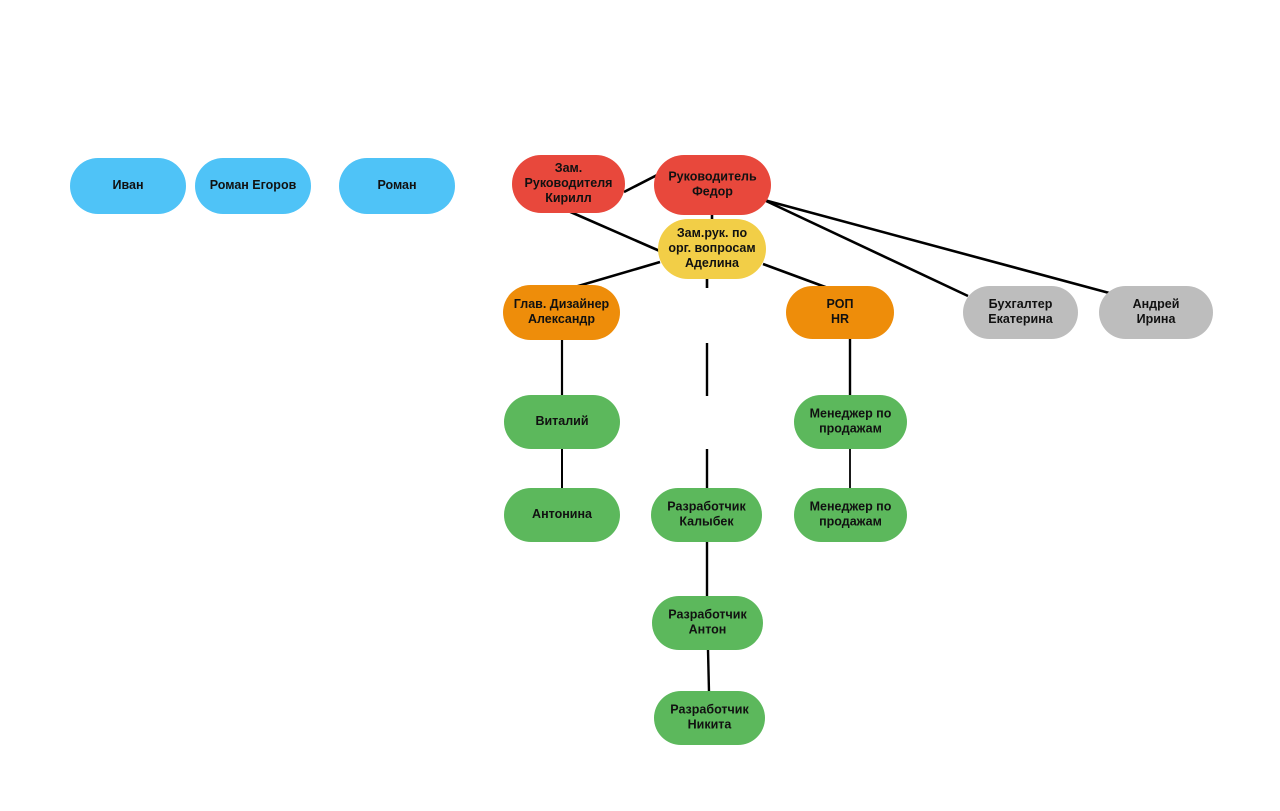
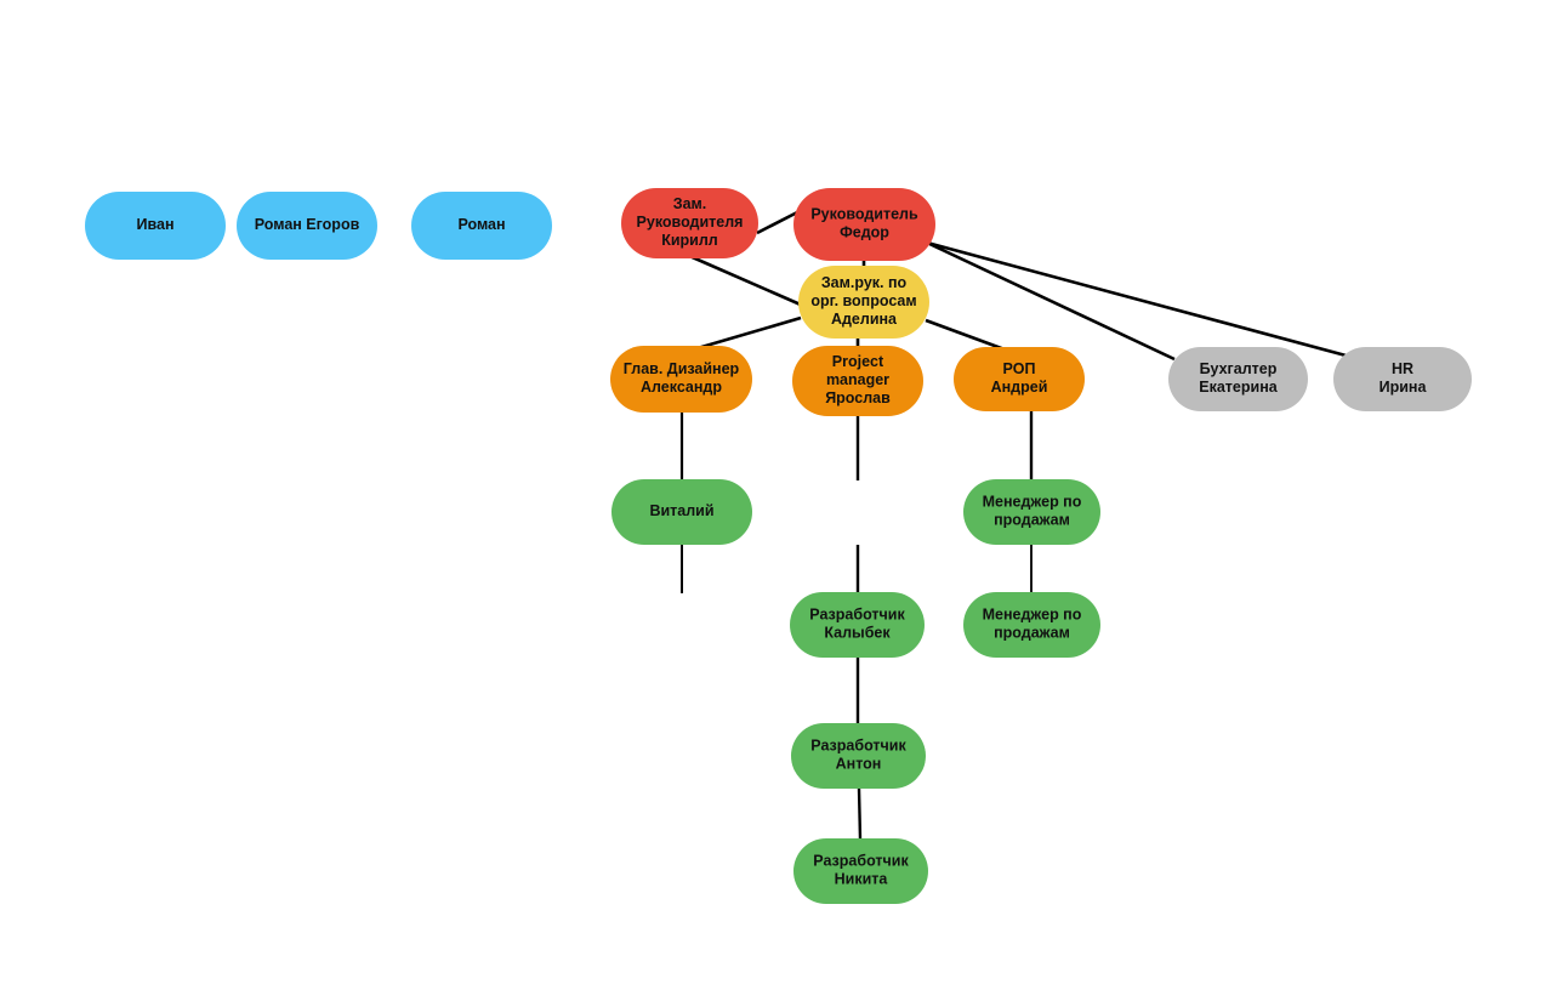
  Иван
  Роман Егоров
  Роман
  Зам. Руководителя Кирилл
  Руководитель Федор
  Зам.рук. по орг. вопросам Аделина
  Глав. Дизайнер Александр
+ Project manager Ярослав
- РОП HR
+ РОП Андрей
  Бухгалтер Екатерина
- Андрей Ирина
+ HR Ирина
  Виталий
  Менеджер по продажам
- Антонина
  Разработчик Калыбек
  Менеджер по продажам
  Разработчик Антон
  Разработчик Никита
